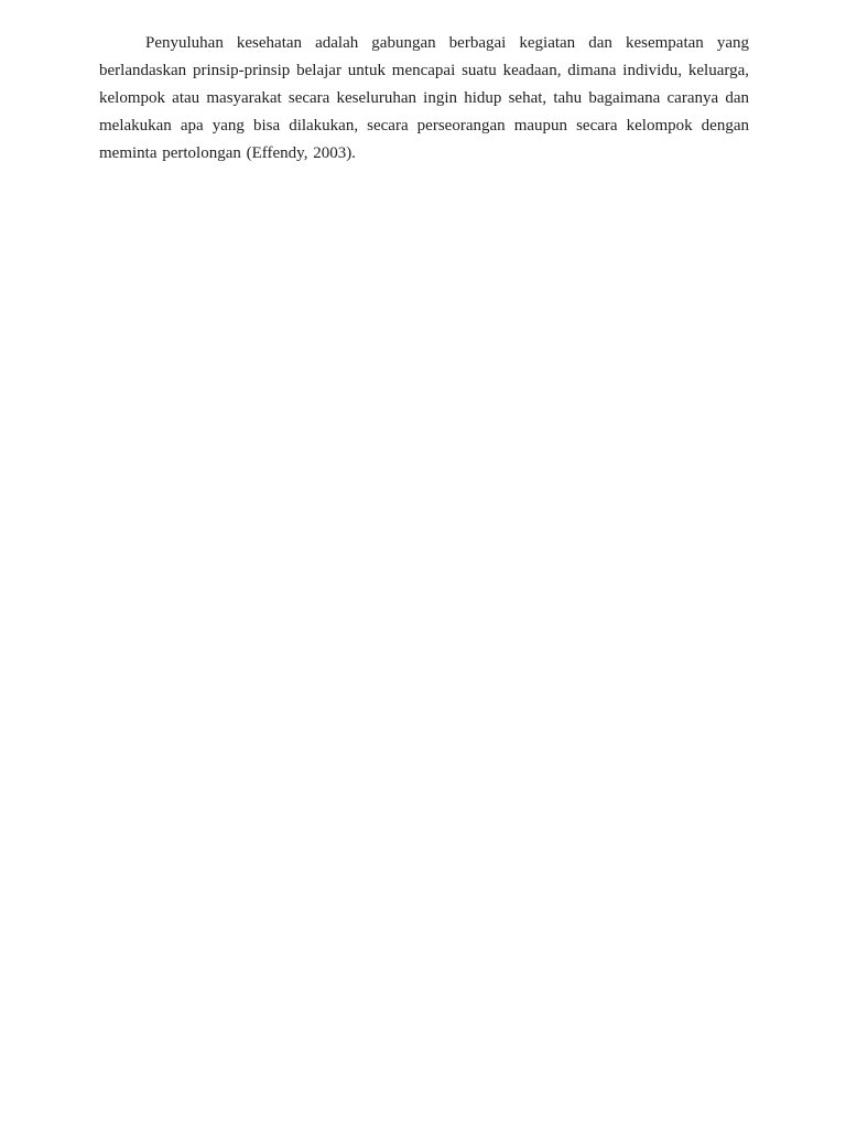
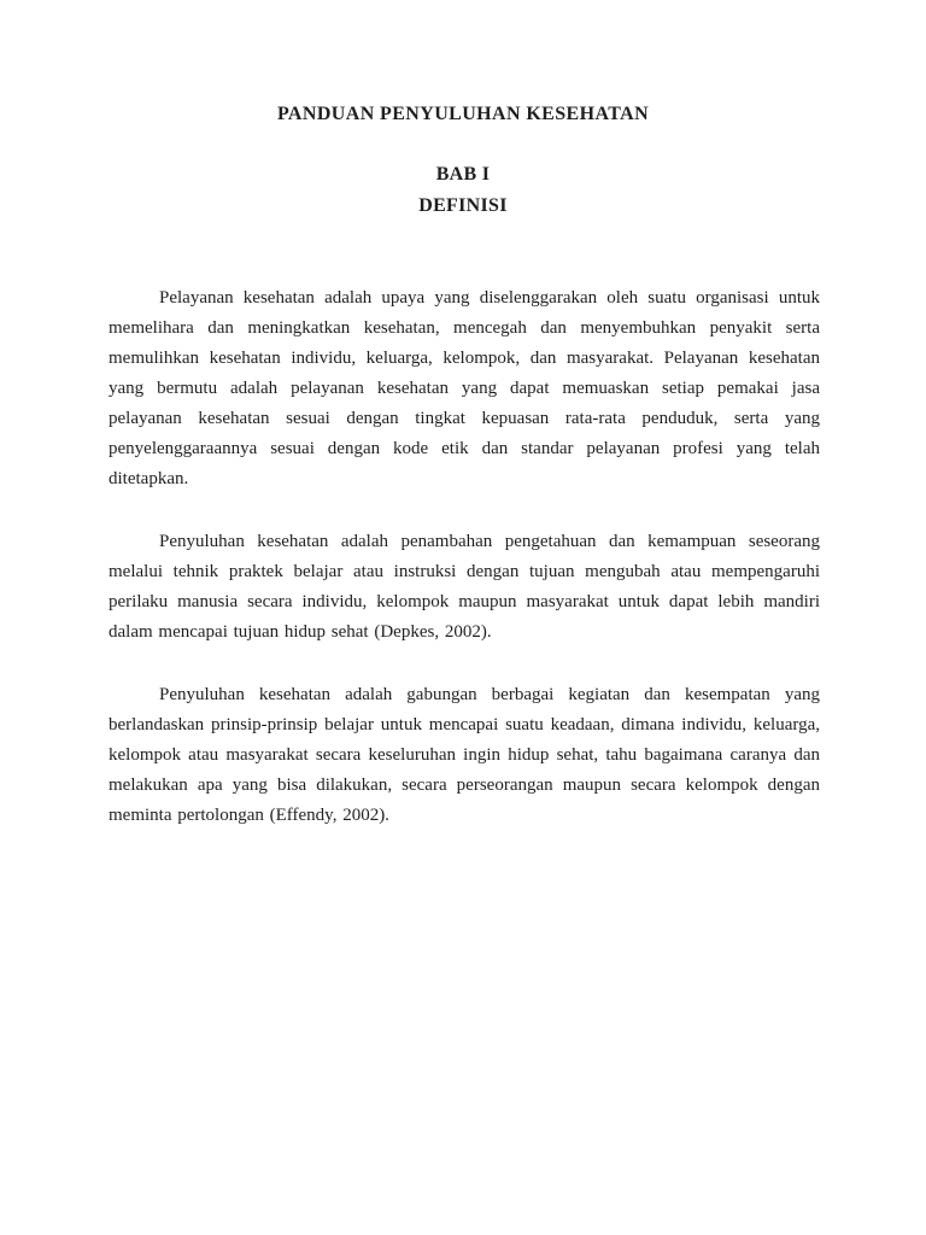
+ PANDUAN PENYULUHAN KESEHATAN
+ BAB I
+ DEFINISI
+ Pelayanan kesehatan adalah upaya yang diselenggarakan oleh suatu organisasi untuk memelihara dan meningkatkan kesehatan, mencegah dan menyembuhkan penyakit serta memulihkan kesehatan individu, keluarga, kelompok, dan masyarakat. Pelayanan kesehatan yang bermutu adalah pelayanan kesehatan yang dapat memuaskan setiap pemakai jasa pelayanan kesehatan sesuai dengan tingkat kepuasan rata-rata penduduk, serta yang penyelenggaraannya sesuai dengan kode etik dan standar pelayanan profesi yang telah ditetapkan.
+ Penyuluhan kesehatan adalah penambahan pengetahuan dan kemampuan seseorang melalui tehnik praktek belajar atau instruksi dengan tujuan mengubah atau mempengaruhi perilaku manusia secara individu, kelompok maupun masyarakat untuk dapat lebih mandiri dalam mencapai tujuan hidup sehat (Depkes, 2002).
- Penyuluhan kesehatan adalah gabungan berbagai kegiatan dan kesempatan yang berlandaskan prinsip-prinsip belajar untuk mencapai suatu keadaan, dimana individu, keluarga, kelompok atau masyarakat secara keseluruhan ingin hidup sehat, tahu bagaimana caranya dan melakukan apa yang bisa dilakukan, secara perseorangan maupun secara kelompok dengan meminta pertolongan (Effendy, 2003).
+ Penyuluhan kesehatan adalah gabungan berbagai kegiatan dan kesempatan yang berlandaskan prinsip-prinsip belajar untuk mencapai suatu keadaan, dimana individu, keluarga, kelompok atau masyarakat secara keseluruhan ingin hidup sehat, tahu bagaimana caranya dan melakukan apa yang bisa dilakukan, secara perseorangan maupun secara kelompok dengan meminta pertolongan (Effendy, 2002).
